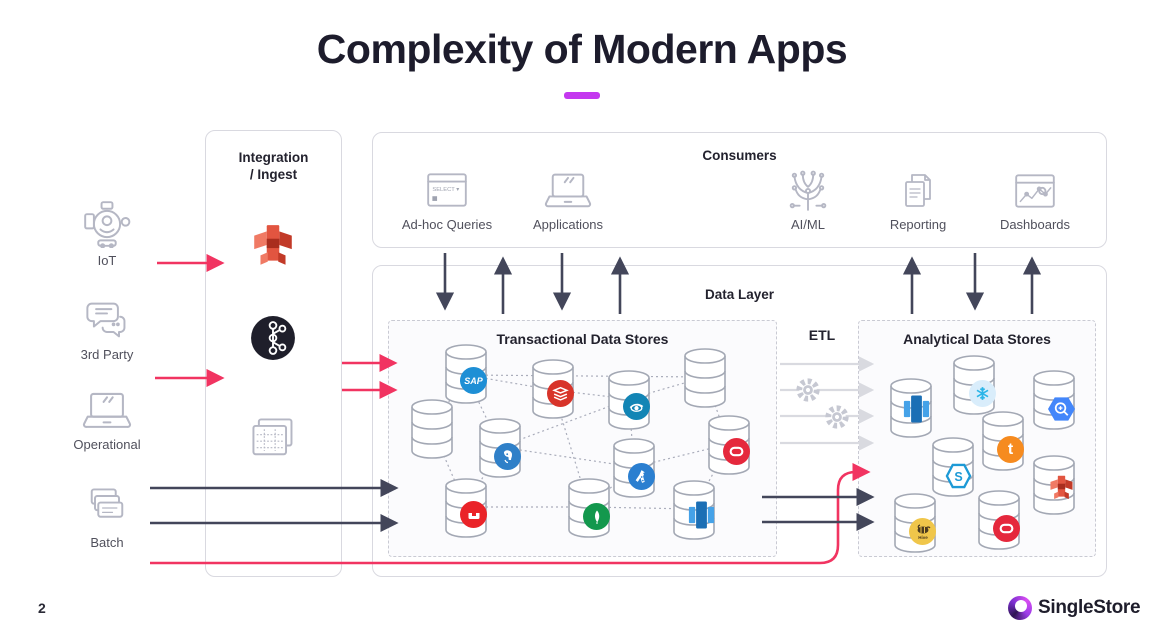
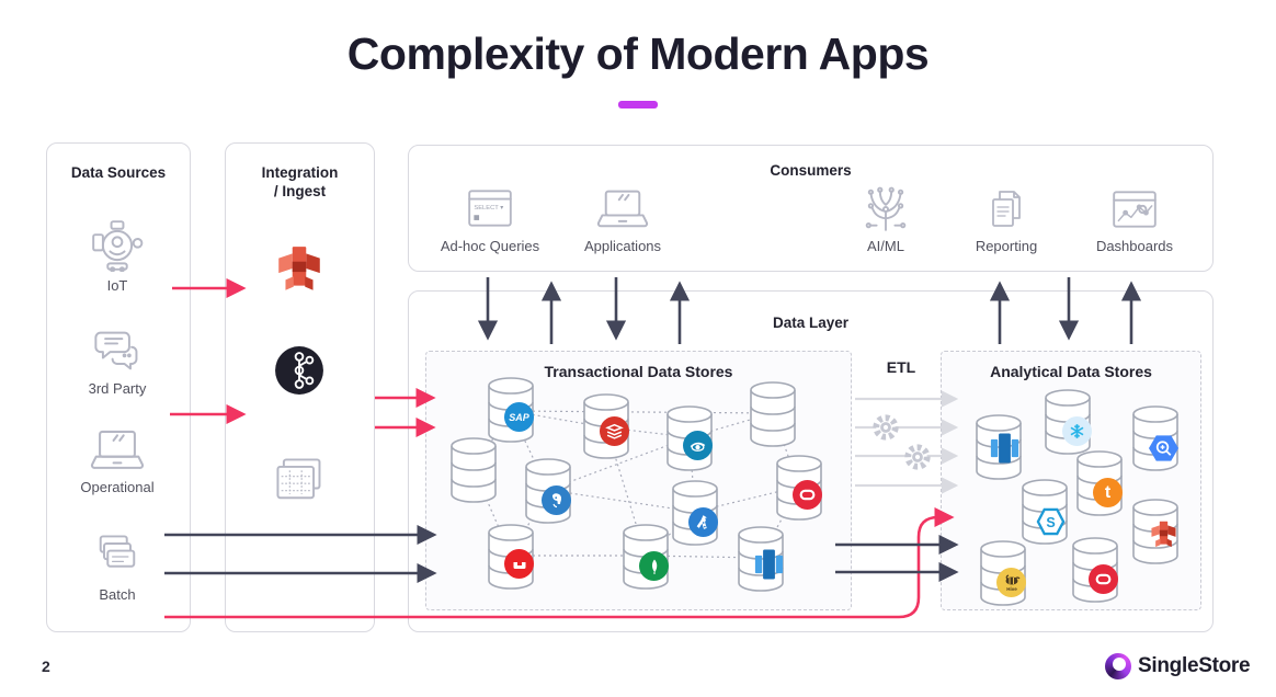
  Complexity of Modern Apps
+ Data Sources
  IoT
  3rd Party
  Operational
  Batch
  Integration
  / Ingest
  Consumers
  Ad-hoc Queries
  Applications
  AI/ML
  Reporting
  Dashboards
  Data Layer
  Transactional Data Stores
  Analytical Data Stores
  ETL
  SAP
  t
  S
  2
  SingleStore
